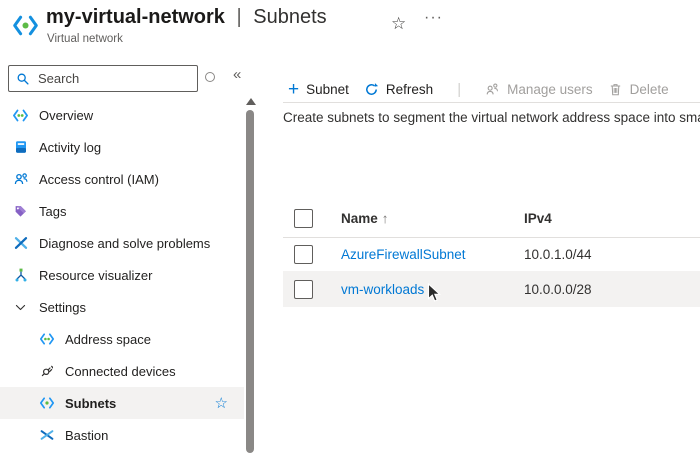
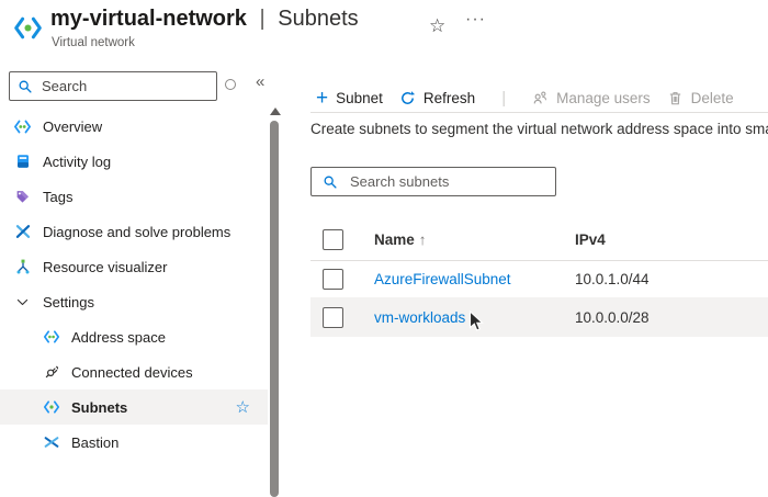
  my-virtual-network | Subnets
  ☆
  ···
  Virtual network
  Search
  «
  Overview
  Activity log
- Access control (IAM)
  Tags
  Diagnose and solve problems
  Resource visualizer
  Settings
  Address space
  Connected devices
  Subnets
  ☆
  Bastion
  +
  Subnet
  Refresh
  |
  Manage users
  Delete
  Create subnets to segment the virtual network address space into sm
+ Search subnets
  Name ↑
  IPv4
  AzureFirewallSubnet
  10.0.1.0/44
  vm-workloads
  10.0.0.0/28
